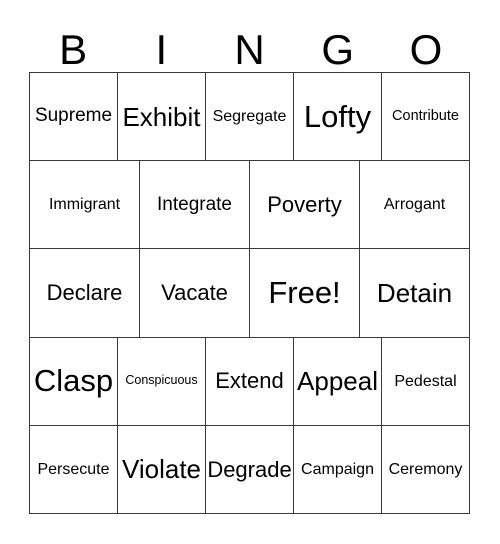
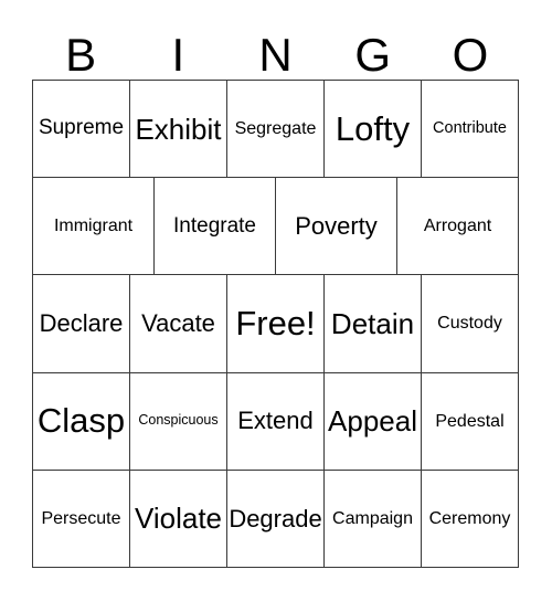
  B
  I
  N
  G
  O
  Supreme
  Exhibit
  Segregate
  Lofty
  Contribute
  Immigrant
  Integrate
  Poverty
  Arrogant
  Declare
  Vacate
  Free!
  Detain
+ Custody
  Clasp
  Conspicuous
  Extend
  Appeal
  Pedestal
  Persecute
  Violate
  Degrade
  Campaign
  Ceremony
